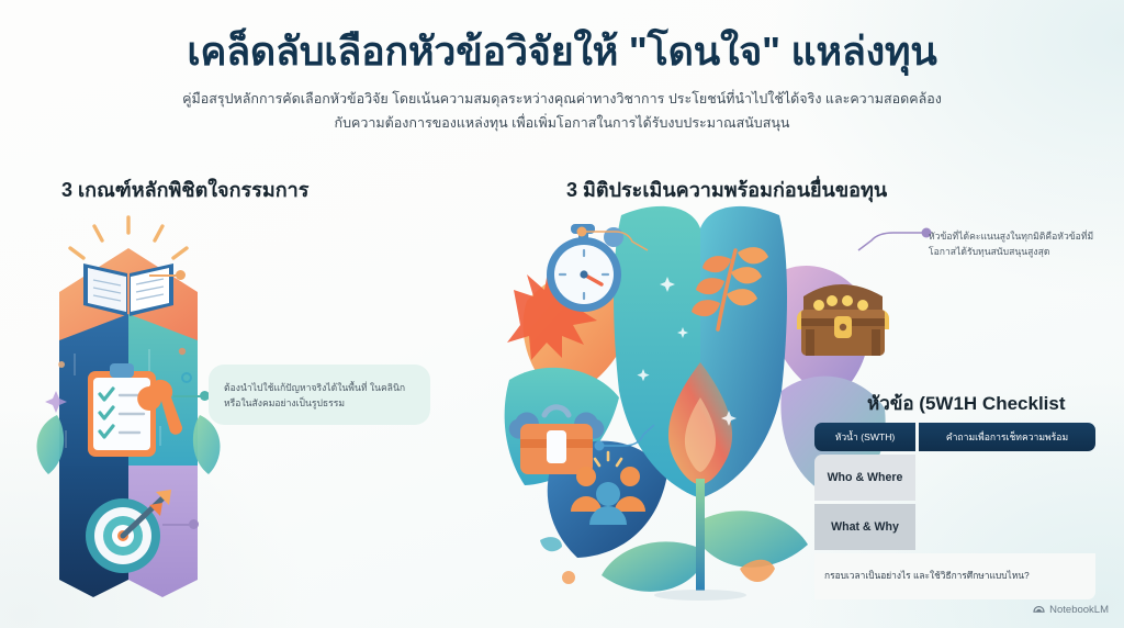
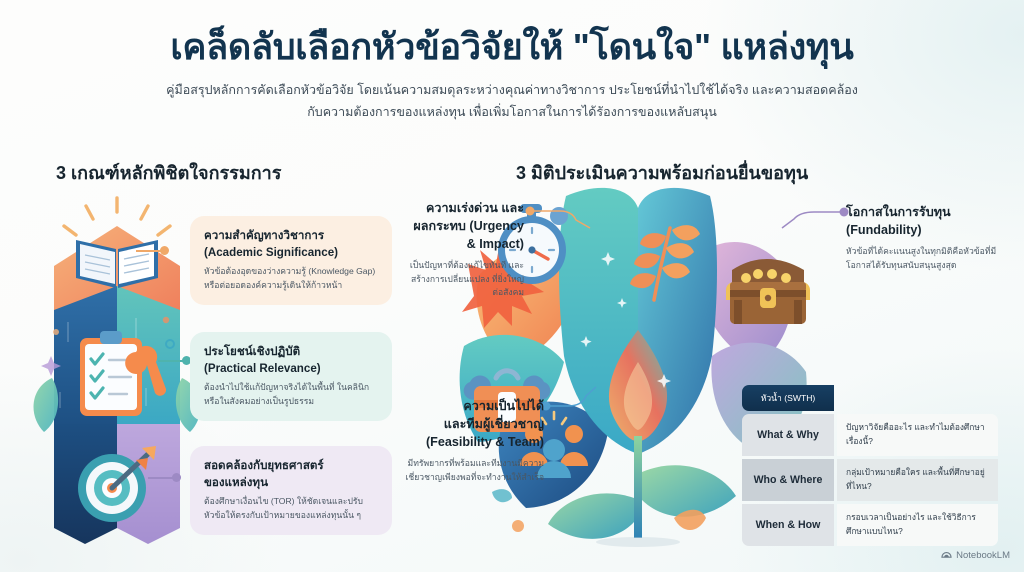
  เคล็ดลับเลือกหัวข้อวิจัยให้ "โดนใจ" แหล่งทุน
- คู่มือสรุปหลักการคัดเลือกหัวข้อวิจัย โดยเน้นความสมดุลระหว่างคุณค่าทางวิชาการ ประโยชน์ที่นำไปใช้ได้จริง และความสอดคล้องกับความต้องการของแหล่งทุน เพื่อเพิ่มโอกาสในการได้รับงบประมาณสนับสนุน
+ คู่มือสรุปหลักการคัดเลือกหัวข้อวิจัย โดยเน้นความสมดุลระหว่างคุณค่าทางวิชาการ ประโยชน์ที่นำไปใช้ได้จริง และความสอดคล้องกับความต้องการของแหล่งทุน เพื่อเพิ่มโอกาสในการได้รัองการของแหลับสนุน
  3 เกณฑ์หลักพิชิตใจกรรมการ
  3 มิติประเมินความพร้อมก่อนยื่นขอทุน
+ ความสำคัญทางวิชาการ
+ (Academic Significance)
+ หัวข้อต้องอุดของว่างความรู้ (Knowledge Gap) หรือต่อยอดองค์ความรู้เดินให้ก้าวหน้า
+ ประโยชน์เชิงปฏิบัติ
+ (Practical Relevance)
  ต้องนำไปใช้แก้ปัญหาจริงได้ในพื้นที่ ในคลินิก หรือในสังคมอย่างเป็นรูปธรรม
+ สอดคล้องกับยุทธศาสตร์
+ ของแหล่งทุน
+ ต้องศึกษาเงื่อนไข (TOR) ให้ชัดเจนและปรับหัวข้อให้ตรงกับเป้าหมายของแหล่งทุนนั้น ๆ
+ ความเร่งด่วน และ
+ ผลกระทบ (Urgency
+ & Impact)
+ เป็นปัญหาที่ต้องแก้ไขทันที และสร้างการเปลี่ยนแปลง ที่ยิ่งใหญ่ต่อสังคม
+ ความเป็นไปได้
+ และทีมผู้เชี่ยวชาญ
+ (Feasibility & Team)
+ มีทรัพยากรที่พร้อมและทีมงานมีความเชี่ยวชาญเพียงพอที่จะทำงานให้สำเร็จ
+ โอกาสในการรับทุน
+ (Fundability)
  หัวข้อที่ได้คะแนนสูงในทุกมิติคือหัวข้อที่มีโอกาสได้รับทุนสนับสนุนสูงสุด
- หัวข้อ (5W1H Checklist
  หัวน้ำ (SWTH)
- คำถามเพื่อการเช็ทความพร้อม
- Who & Where
+ What & Why
+ ปัญหาวิจัยคืออะไร และทำไมต้องศึกษาเรื่องนี้?
- What & Why
+ Who & Where
+ กลุ่มเป้าหมายคือใคร และพื้นที่ศึกษาอยู่ที่ไหน?
+ When & How
  กรอบเวลาเป็นอย่างไร และใช้วิธีการศึกษาแบบไหน?
  NotebookLM
